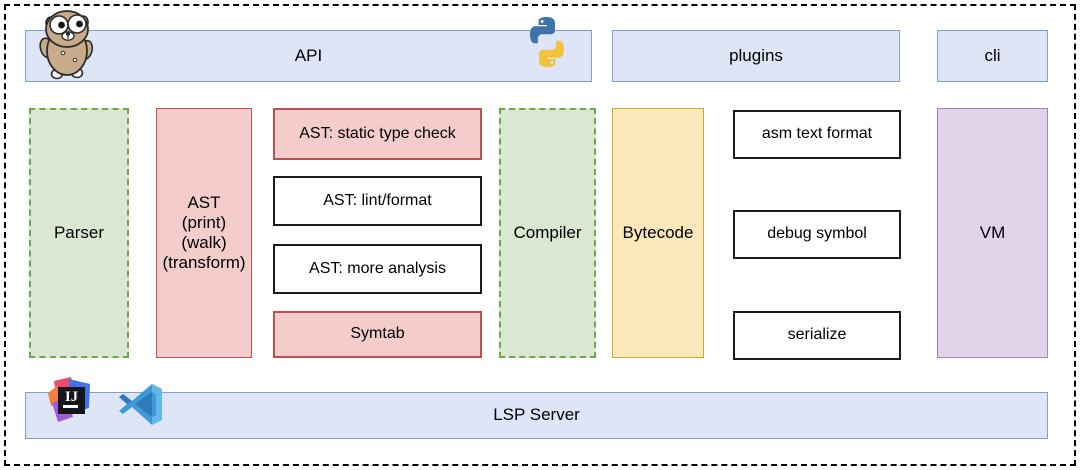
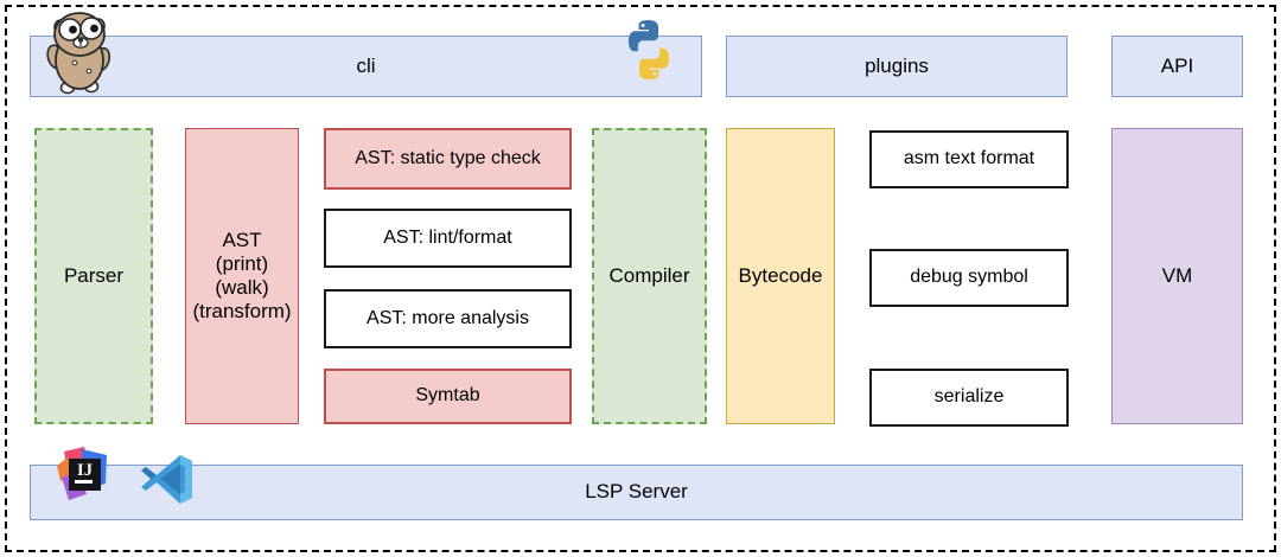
- API
+ cli
  plugins
- cli
+ API
  Parser
  AST
  (print)
  (walk)
  (transform)
  AST: static type check
  AST: lint/format
  AST: more analysis
  Symtab
  Compiler
  Bytecode
  asm text format
  debug symbol
  serialize
  VM
  LSP Server
  IJ
